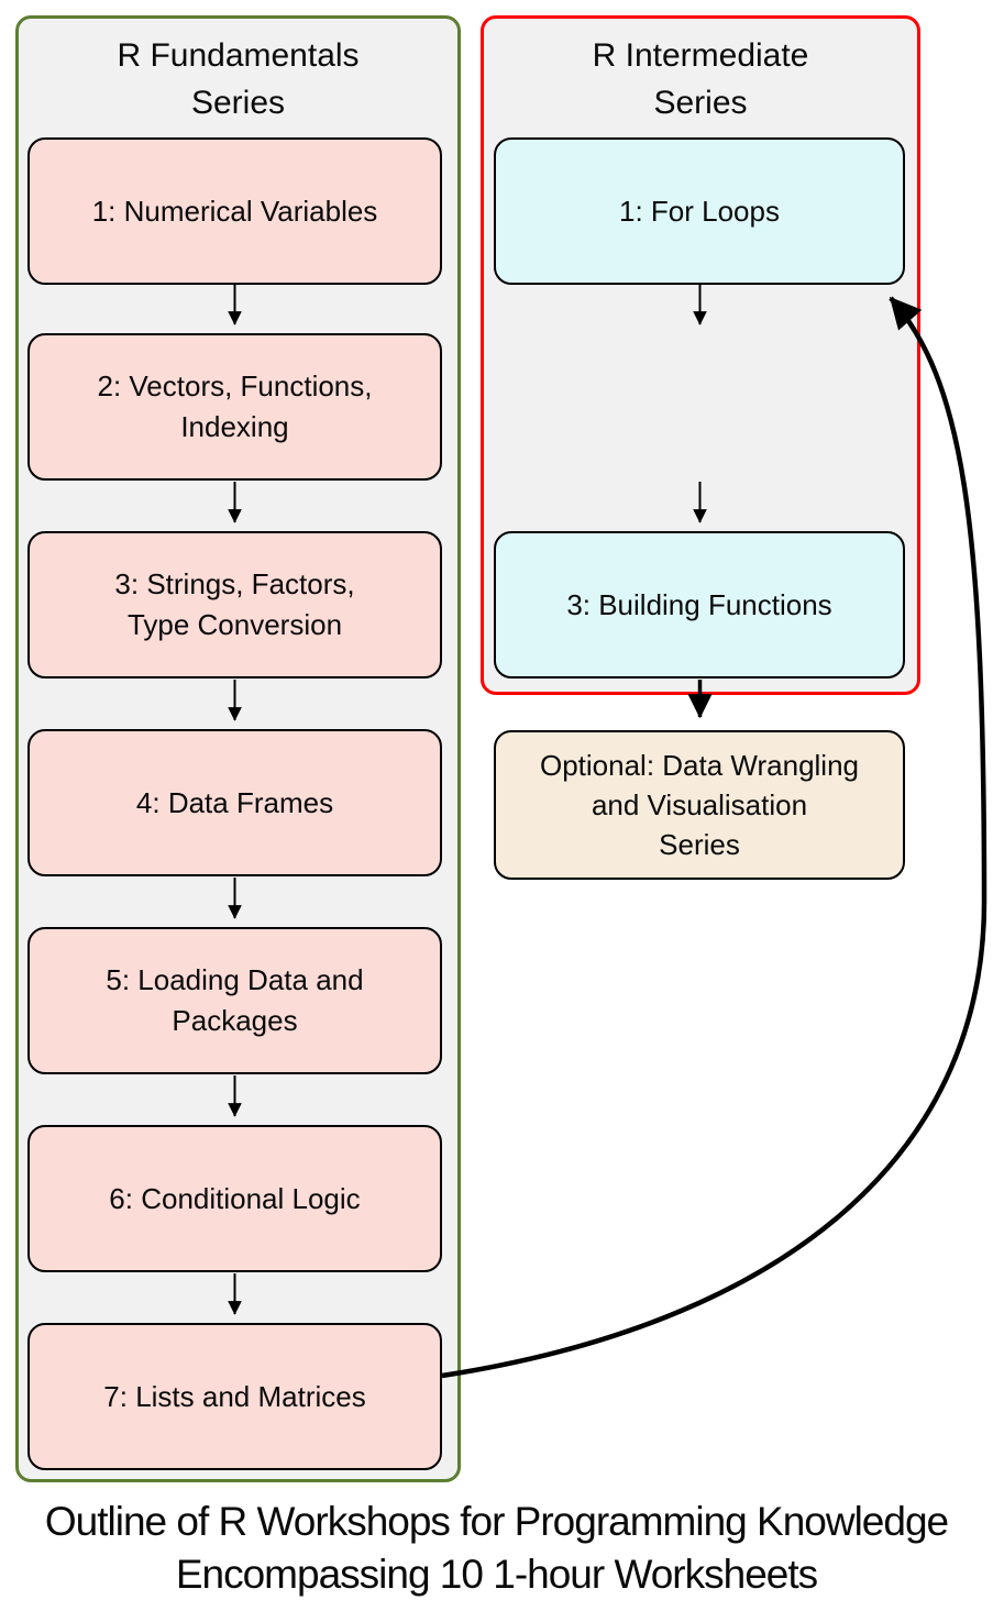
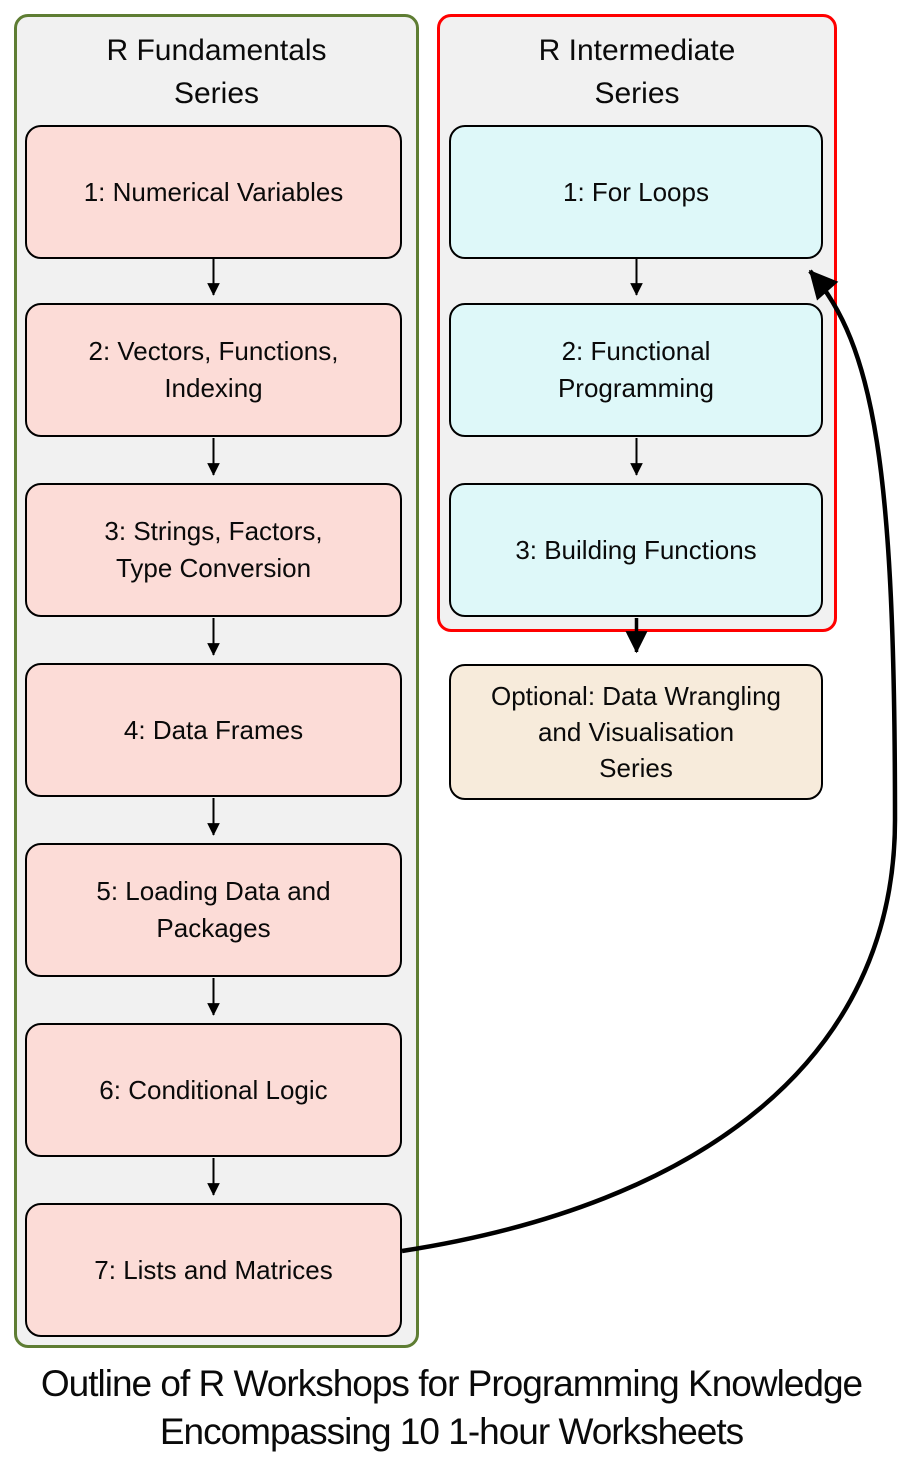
  R Fundamentals
  Series
  R Intermediate
  Series
  1: Numerical Variables
  2: Vectors, Functions,
  Indexing
  3: Strings, Factors,
  Type Conversion
  4: Data Frames
  5: Loading Data and
  Packages
  6: Conditional Logic
  7: Lists and Matrices
  1: For Loops
+ 2: Functional
+ Programming
  3: Building Functions
  Optional: Data Wrangling
  and Visualisation
  Series
  Outline of R Workshops for Programming Knowledge
  Encompassing 10 1-hour Worksheets
